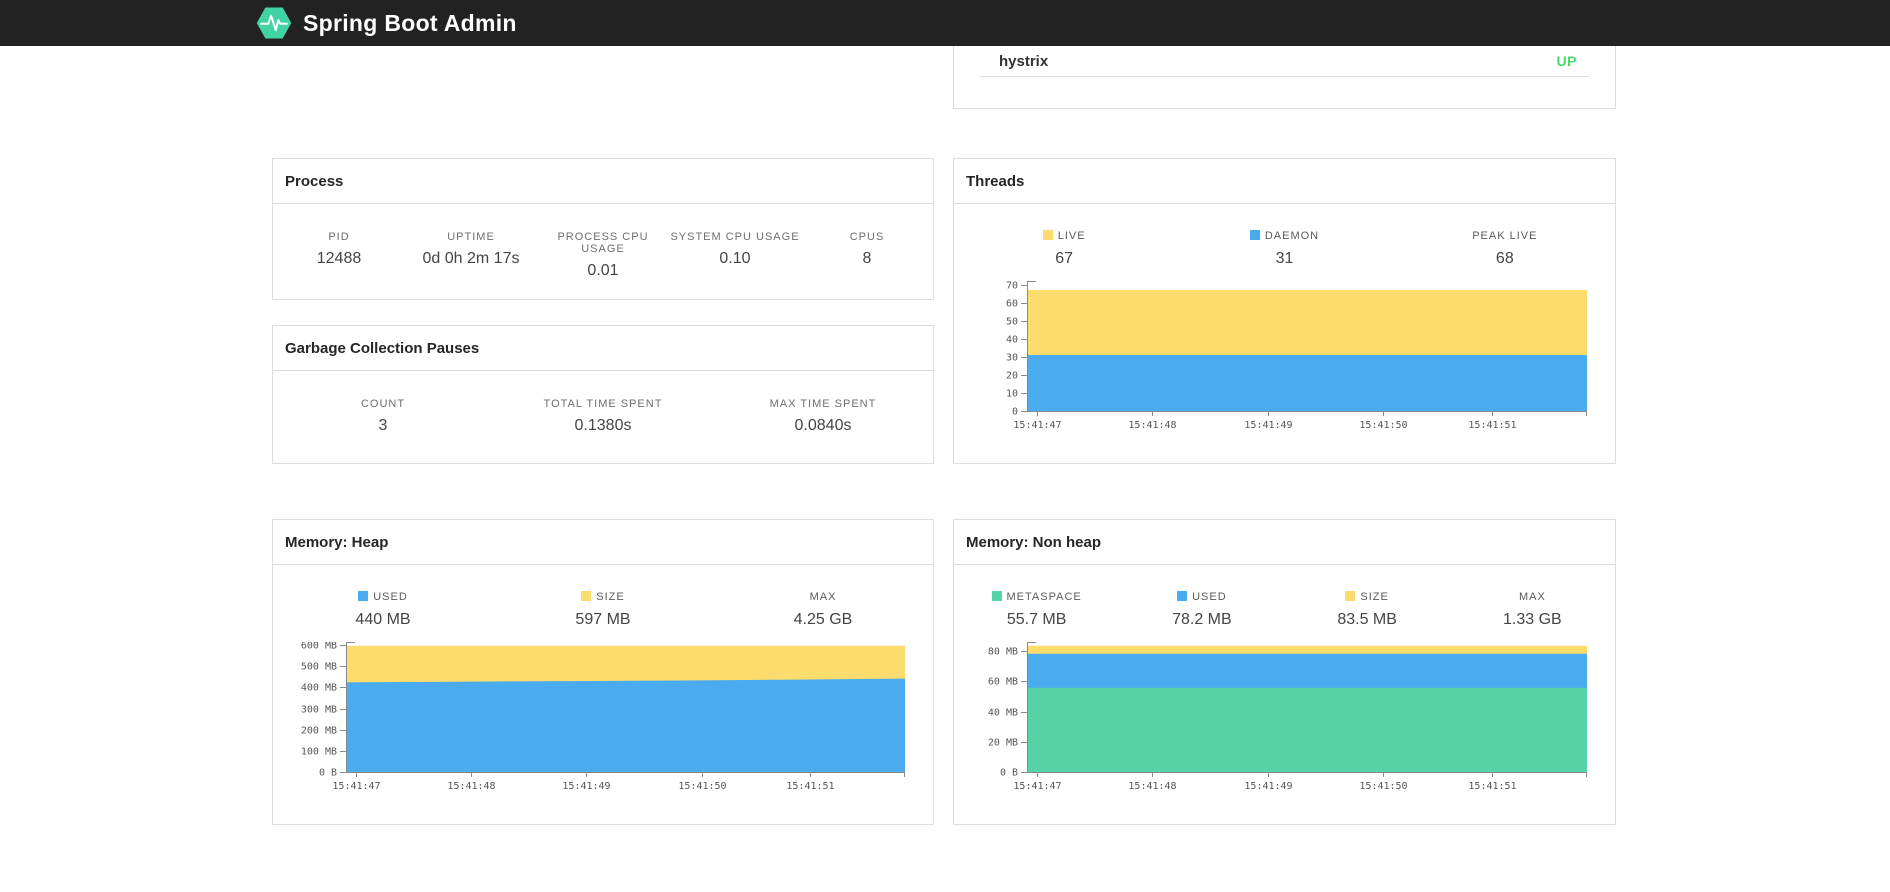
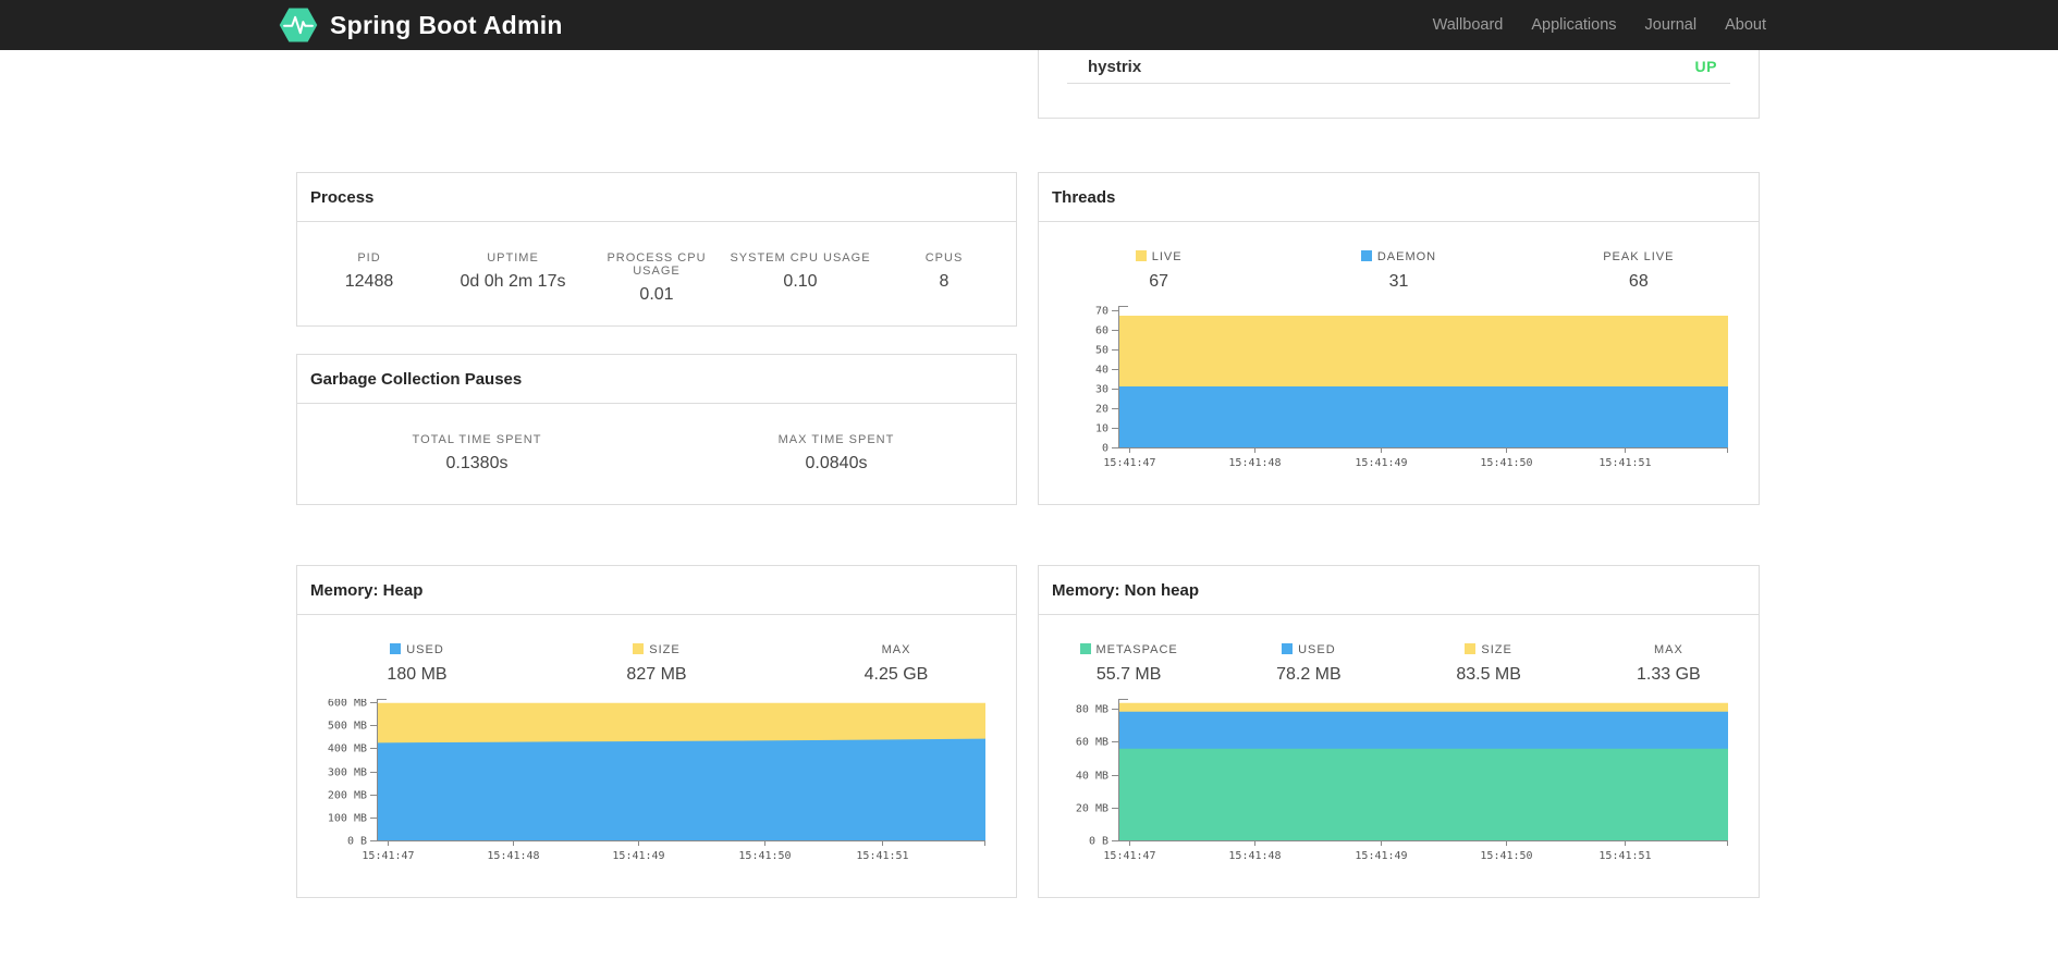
  Spring Boot Admin
+ Wallboard
+ Applications
+ Journal
+ About
  hystrix
  UP
  Process
  PID
  12488
  UPTIME
  0d 0h 2m 17s
  PROCESS CPU USAGE
  0.01
  SYSTEM CPU USAGE
  0.10
  CPUS
  8
  Garbage Collection Pauses
- COUNT
- 3
  TOTAL TIME SPENT
  0.1380s
  MAX TIME SPENT
  0.0840s
  Threads
  LIVE
  67
  DAEMON
  31
  PEAK LIVE
  68
  0
  10
  20
  30
  40
  50
  60
  70
  15:41:47
  15:41:48
  15:41:49
  15:41:50
  15:41:51
  Memory: Heap
  USED
- 440 MB
+ 180 MB
  SIZE
- 597 MB
+ 827 MB
  MAX
  4.25 GB
  0 B
  100 MB
  200 MB
  300 MB
  400 MB
  500 MB
  600 MB
  15:41:47
  15:41:48
  15:41:49
  15:41:50
  15:41:51
  Memory: Non heap
  METASPACE
  55.7 MB
  USED
  78.2 MB
  SIZE
  83.5 MB
  MAX
  1.33 GB
  0 B
  20 MB
  40 MB
  60 MB
  80 MB
  15:41:47
  15:41:48
  15:41:49
  15:41:50
  15:41:51
